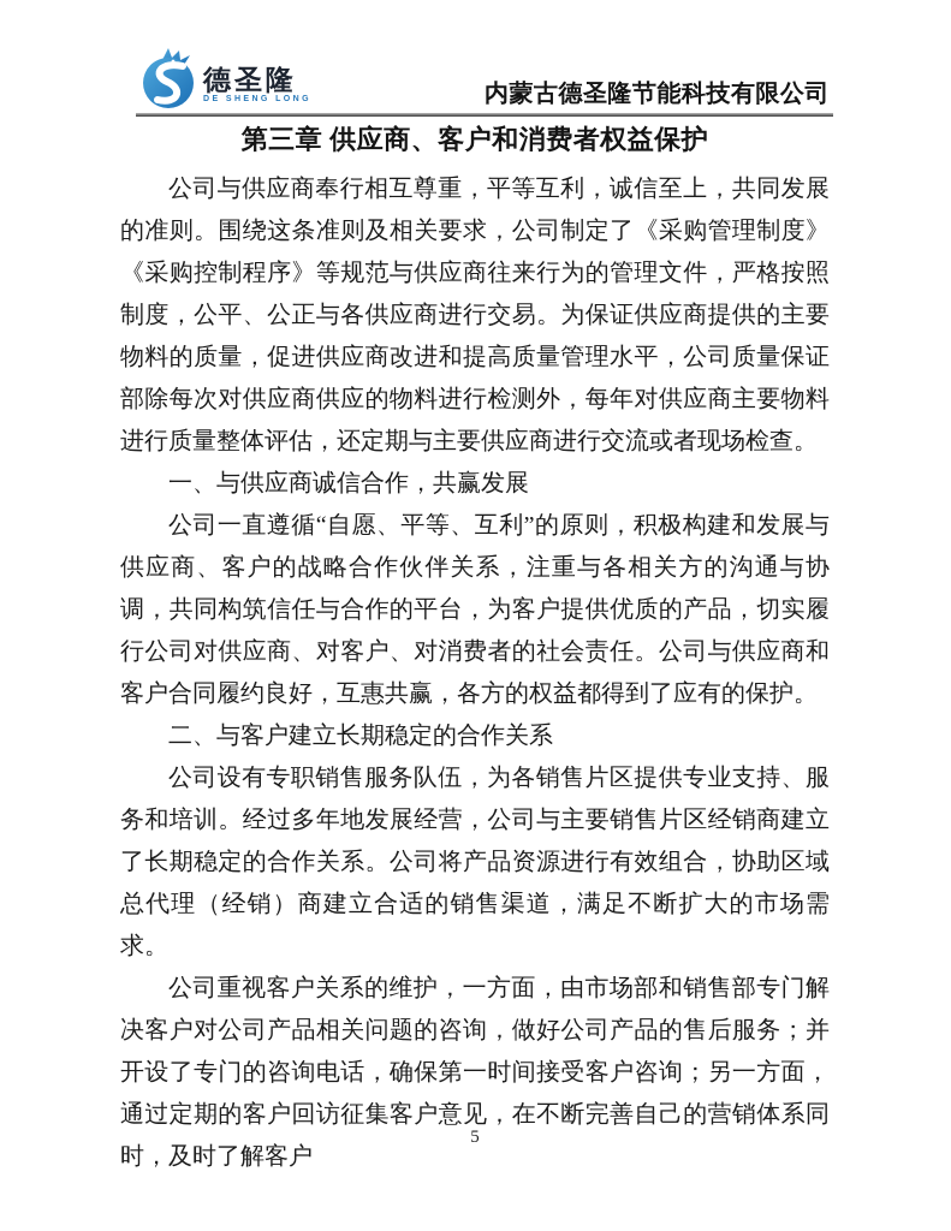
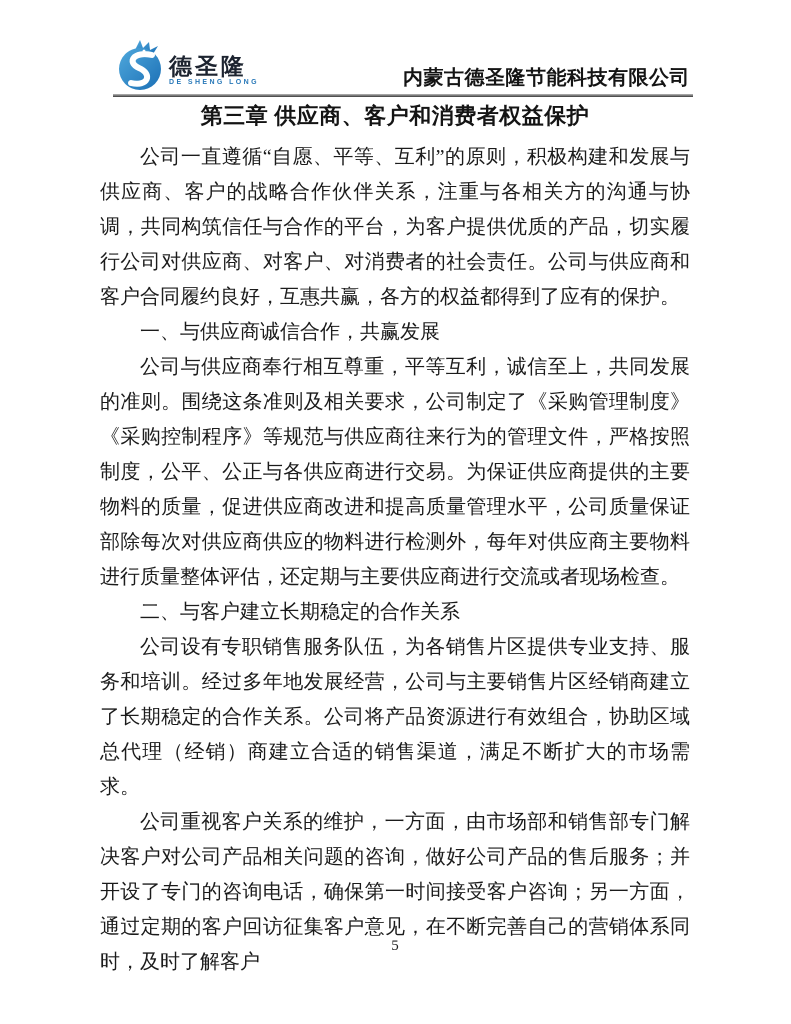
  德圣隆
  内蒙古德圣隆节能科技有限公司
  第三章 供应商、客户和消费者权益保护
- 公司与供应商奉行相互尊重，平等互利，诚信至上，共同发展的准则。围绕这条准则及相关要求，公司制定了《采购管理制度》《采购控制程序》等规范与供应商往来行为的管理文件，严格按照制度，公平、公正与各供应商进行交易。为保证供应商提供的主要物料的质量，促进供应商改进和提高质量管理水平，公司质量保证部除每次对供应商供应的物料进行检测外，每年对供应商主要物料进行质量整体评估，还定期与主要供应商进行交流或者现场检查。
+ 公司一直遵循“自愿、平等、互利”的原则，积极构建和发展与供应商、客户的战略合作伙伴关系，注重与各相关方的沟通与协调，共同构筑信任与合作的平台，为客户提供优质的产品，切实履行公司对供应商、对客户、对消费者的社会责任。公司与供应商和客户合同履约良好，互惠共赢，各方的权益都得到了应有的保护。
  一、与供应商诚信合作，共赢发展
- 公司一直遵循“自愿、平等、互利”的原则，积极构建和发展与供应商、客户的战略合作伙伴关系，注重与各相关方的沟通与协调，共同构筑信任与合作的平台，为客户提供优质的产品，切实履行公司对供应商、对客户、对消费者的社会责任。公司与供应商和客户合同履约良好，互惠共赢，各方的权益都得到了应有的保护。
+ 公司与供应商奉行相互尊重，平等互利，诚信至上，共同发展的准则。围绕这条准则及相关要求，公司制定了《采购管理制度》《采购控制程序》等规范与供应商往来行为的管理文件，严格按照制度，公平、公正与各供应商进行交易。为保证供应商提供的主要物料的质量，促进供应商改进和提高质量管理水平，公司质量保证部除每次对供应商供应的物料进行检测外，每年对供应商主要物料进行质量整体评估，还定期与主要供应商进行交流或者现场检查。
  二、与客户建立长期稳定的合作关系
  公司设有专职销售服务队伍，为各销售片区提供专业支持、服务和培训。经过多年地发展经营，公司与主要销售片区经销商建立了长期稳定的合作关系。公司将产品资源进行有效组合，协助区域总代理（经销）商建立合适的销售渠道，满足不断扩大的市场需求。
  公司重视客户关系的维护，一方面，由市场部和销售部专门解决客户对公司产品相关问题的咨询，做好公司产品的售后服务；并开设了专门的咨询电话，确保第一时间接受客户咨询；另一方面，通过定期的客户回访征集客户意见，在不断完善自己的营销体系同时，及时了解客户
  5
